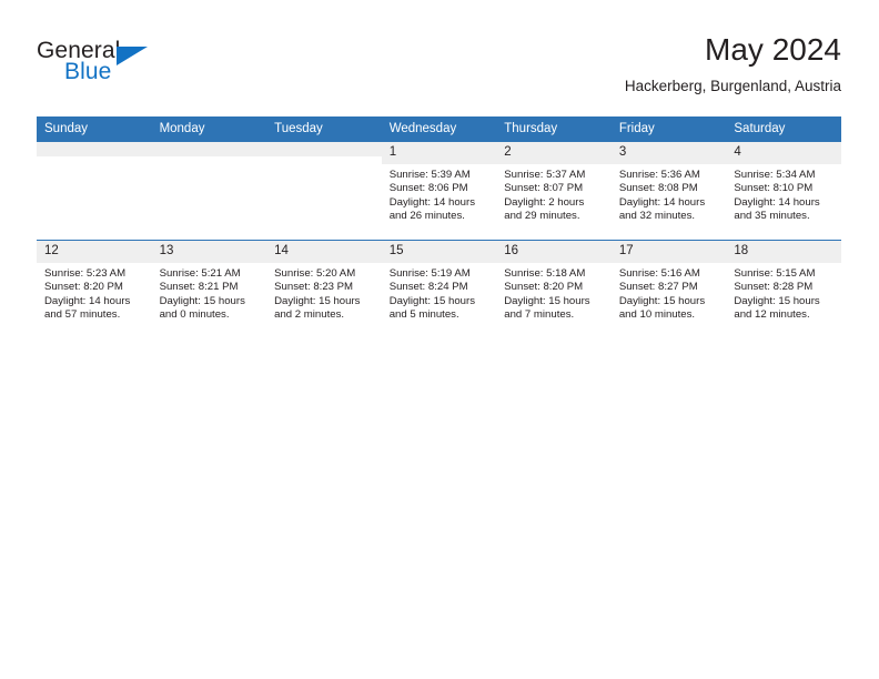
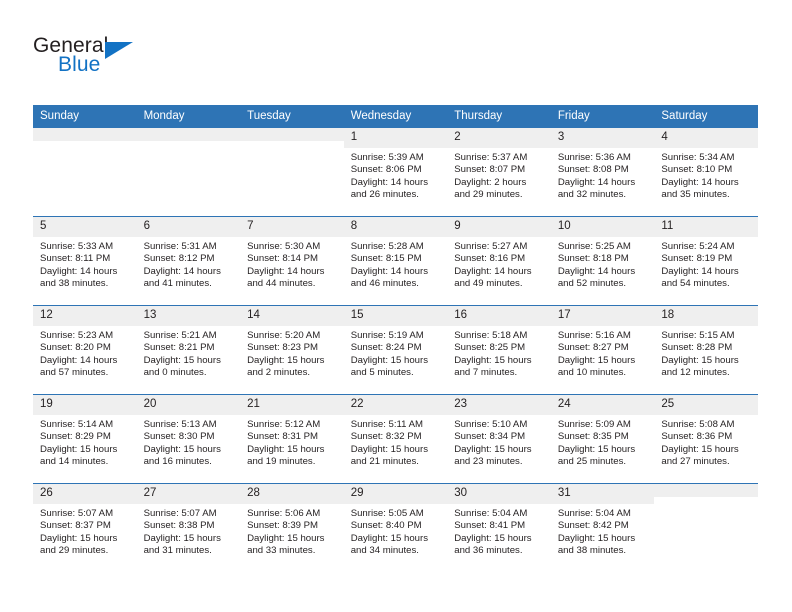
  General
  Blue
- May 2024
- Hackerberg, Burgenland, Austria
  Sunday	Monday	Tuesday	Wednesday	Thursday	Friday	Saturday
  			1Sunrise: 5:39 AMSunset: 8:06 PMDaylight: 14 hours and 26 minutes.	2Sunrise: 5:37 AMSunset: 8:07 PMDaylight: 2 hours and 29 minutes.	3Sunrise: 5:36 AMSunset: 8:08 PMDaylight: 14 hours and 32 minutes.	4Sunrise: 5:34 AMSunset: 8:10 PMDaylight: 14 hours and 35 minutes.
+ 5Sunrise: 5:33 AMSunset: 8:11 PMDaylight: 14 hours and 38 minutes.	6Sunrise: 5:31 AMSunset: 8:12 PMDaylight: 14 hours and 41 minutes.	7Sunrise: 5:30 AMSunset: 8:14 PMDaylight: 14 hours and 44 minutes.	8Sunrise: 5:28 AMSunset: 8:15 PMDaylight: 14 hours and 46 minutes.	9Sunrise: 5:27 AMSunset: 8:16 PMDaylight: 14 hours and 49 minutes.	10Sunrise: 5:25 AMSunset: 8:18 PMDaylight: 14 hours and 52 minutes.	11Sunrise: 5:24 AMSunset: 8:19 PMDaylight: 14 hours and 54 minutes.
- 12Sunrise: 5:23 AMSunset: 8:20 PMDaylight: 14 hours and 57 minutes.	13Sunrise: 5:21 AMSunset: 8:21 PMDaylight: 15 hours and 0 minutes.	14Sunrise: 5:20 AMSunset: 8:23 PMDaylight: 15 hours and 2 minutes.	15Sunrise: 5:19 AMSunset: 8:24 PMDaylight: 15 hours and 5 minutes.	16Sunrise: 5:18 AMSunset: 8:20 PMDaylight: 15 hours and 7 minutes.	17Sunrise: 5:16 AMSunset: 8:27 PMDaylight: 15 hours and 10 minutes.	18Sunrise: 5:15 AMSunset: 8:28 PMDaylight: 15 hours and 12 minutes.
+ 12Sunrise: 5:23 AMSunset: 8:20 PMDaylight: 14 hours and 57 minutes.	13Sunrise: 5:21 AMSunset: 8:21 PMDaylight: 15 hours and 0 minutes.	14Sunrise: 5:20 AMSunset: 8:23 PMDaylight: 15 hours and 2 minutes.	15Sunrise: 5:19 AMSunset: 8:24 PMDaylight: 15 hours and 5 minutes.	16Sunrise: 5:18 AMSunset: 8:25 PMDaylight: 15 hours and 7 minutes.	17Sunrise: 5:16 AMSunset: 8:27 PMDaylight: 15 hours and 10 minutes.	18Sunrise: 5:15 AMSunset: 8:28 PMDaylight: 15 hours and 12 minutes.
+ 19Sunrise: 5:14 AMSunset: 8:29 PMDaylight: 15 hours and 14 minutes.	20Sunrise: 5:13 AMSunset: 8:30 PMDaylight: 15 hours and 16 minutes.	21Sunrise: 5:12 AMSunset: 8:31 PMDaylight: 15 hours and 19 minutes.	22Sunrise: 5:11 AMSunset: 8:32 PMDaylight: 15 hours and 21 minutes.	23Sunrise: 5:10 AMSunset: 8:34 PMDaylight: 15 hours and 23 minutes.	24Sunrise: 5:09 AMSunset: 8:35 PMDaylight: 15 hours and 25 minutes.	25Sunrise: 5:08 AMSunset: 8:36 PMDaylight: 15 hours and 27 minutes.
+ 26Sunrise: 5:07 AMSunset: 8:37 PMDaylight: 15 hours and 29 minutes.	27Sunrise: 5:07 AMSunset: 8:38 PMDaylight: 15 hours and 31 minutes.	28Sunrise: 5:06 AMSunset: 8:39 PMDaylight: 15 hours and 33 minutes.	29Sunrise: 5:05 AMSunset: 8:40 PMDaylight: 15 hours and 34 minutes.	30Sunrise: 5:04 AMSunset: 8:41 PMDaylight: 15 hours and 36 minutes.	31Sunrise: 5:04 AMSunset: 8:42 PMDaylight: 15 hours and 38 minutes.
